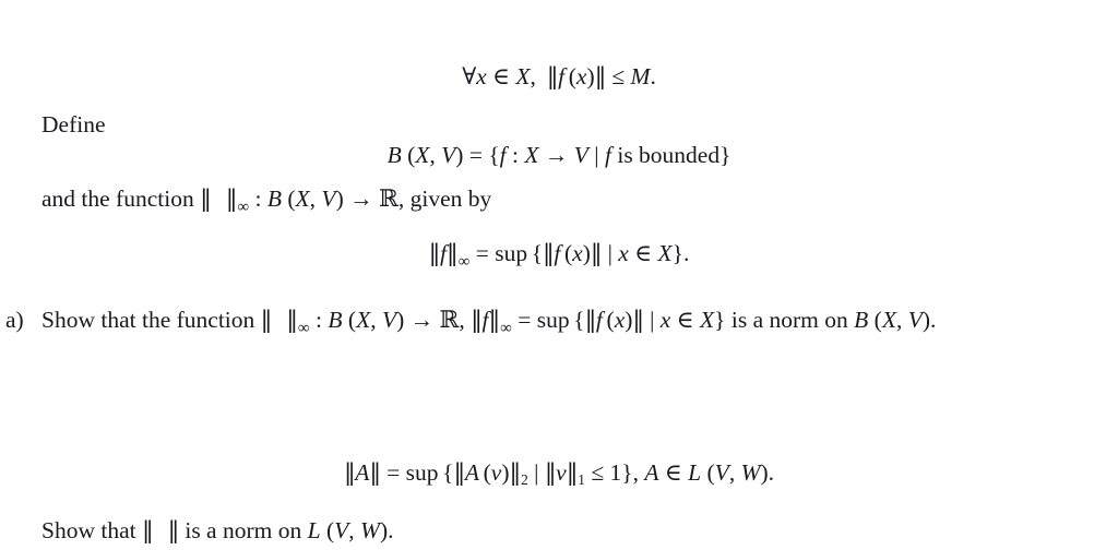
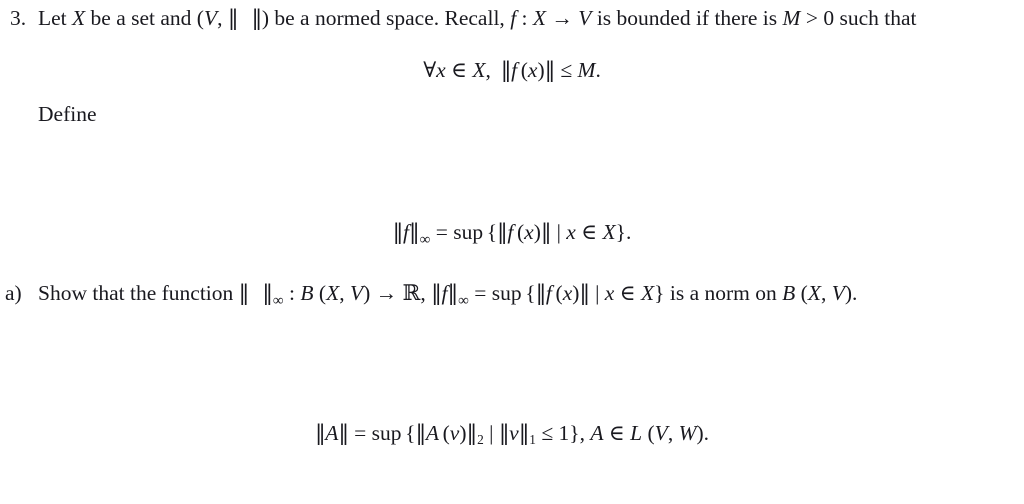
+ 3.
+ Let X be a set and (V, ‖ ‖) be a normed space. Recall, f : X → V is bounded if there is M > 0 such that
  ∀x ∈ X, ‖f (x)‖ ≤ M.
  Define
- B (X, V) = {f : X → V | f is bounded}
- and the function ‖ ‖∞ : B (X, V) → ℝ, given by
  ‖f‖∞ = sup {‖f (x)‖ | x ∈ X}.
  a)
  Show that the function ‖ ‖∞ : B (X, V) → ℝ, ‖f‖∞ = sup {‖f (x)‖ | x ∈ X} is a norm on B (X, V).
  ‖A‖ = sup {‖A (v)‖2 | ‖v‖1 ≤ 1}, A ∈ L (V, W).
- Show that ‖ ‖ is a norm on L (V, W).
